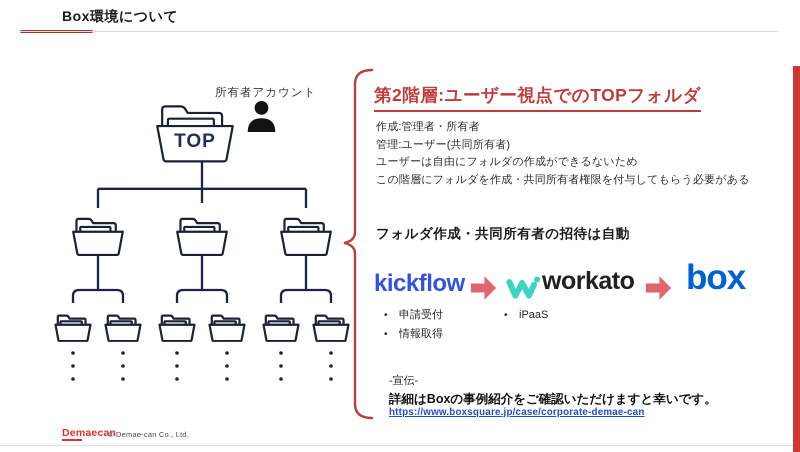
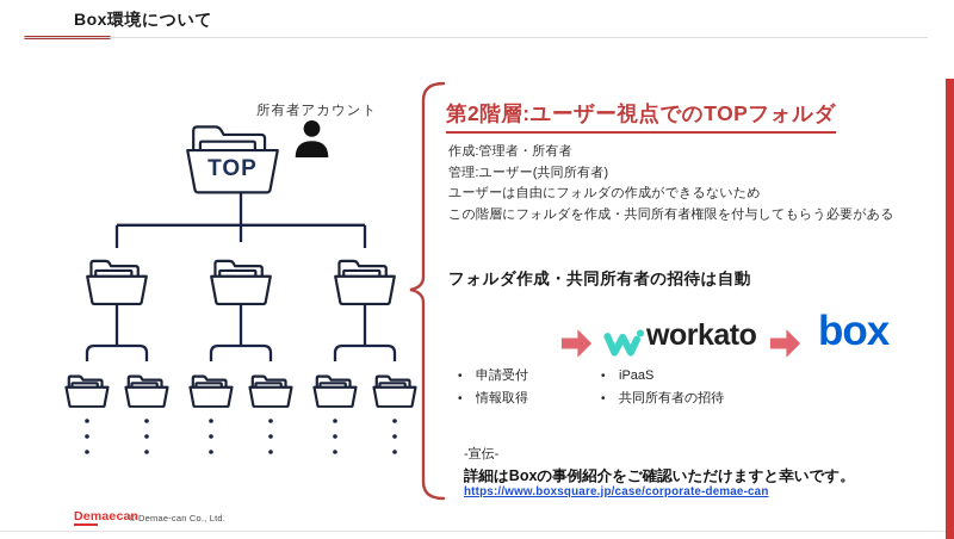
  Box環境について
  所有者アカウント
  TOP
  第2階層:ユーザー視点でのTOPフォルダ
  作成:管理者・所有者
  管理:ユーザー(共同所有者)
  ユーザーは自由にフォルダの作成ができるないため
  この階層にフォルダを作成・共同所有者権限を付与してもらう必要がある
  フォルダ作成・共同所有者の招待は自動
- kickflow
  workato
  box
  申請受付
  情報取得
  iPaaS
+ 共同所有者の招待
  -宣伝-
  詳細はBoxの事例紹介をご確認いただけますと幸いです。
  https://www.boxsquare.jp/case/corporate-demae-can
  Demaecan
  © Demae-can Co., Ltd.
